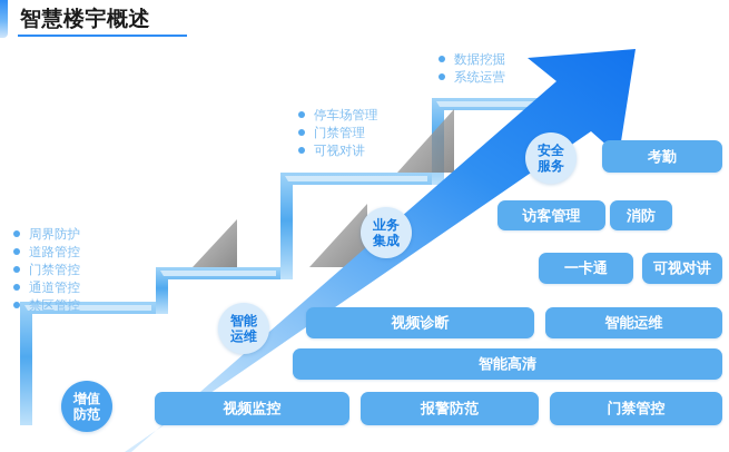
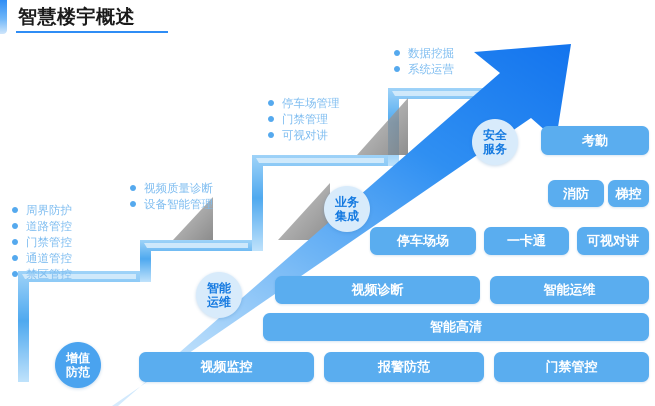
  周界防护
  道路管控
  门禁管控
  通道管控
  禁区管控
+ 视频质量诊断
+ 设备智能管理
  停车场管理
  门禁管理
  可视对讲
  数据挖掘
  系统运营
  增值
  防范
  智能
  运维
  业务
  集成
  安全
  服务
  视频监控
  报警防范
  门禁管控
  智能高清
  视频诊断
  智能运维
+ 停车场场
  一卡通
  可视对讲
- 访客管理
  消防
+ 梯控
  考勤
  智慧楼宇概述
